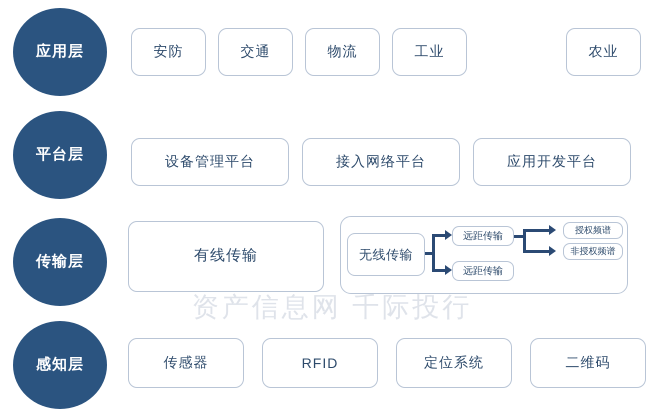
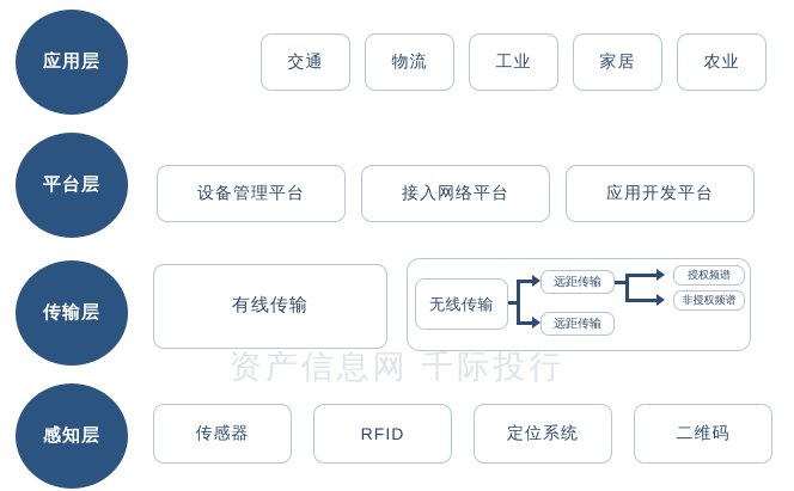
  资产信息网 千际投行
  应用层
- 安防
  交通
  物流
  工业
+ 家居
  农业
  平台层
  设备管理平台
  接入网络平台
  应用开发平台
  传输层
  有线传输
  无线传输
  远距传输
  远距传输
  授权频谱
  非授权频谱
  感知层
  传感器
  RFID
  定位系统
  二维码
